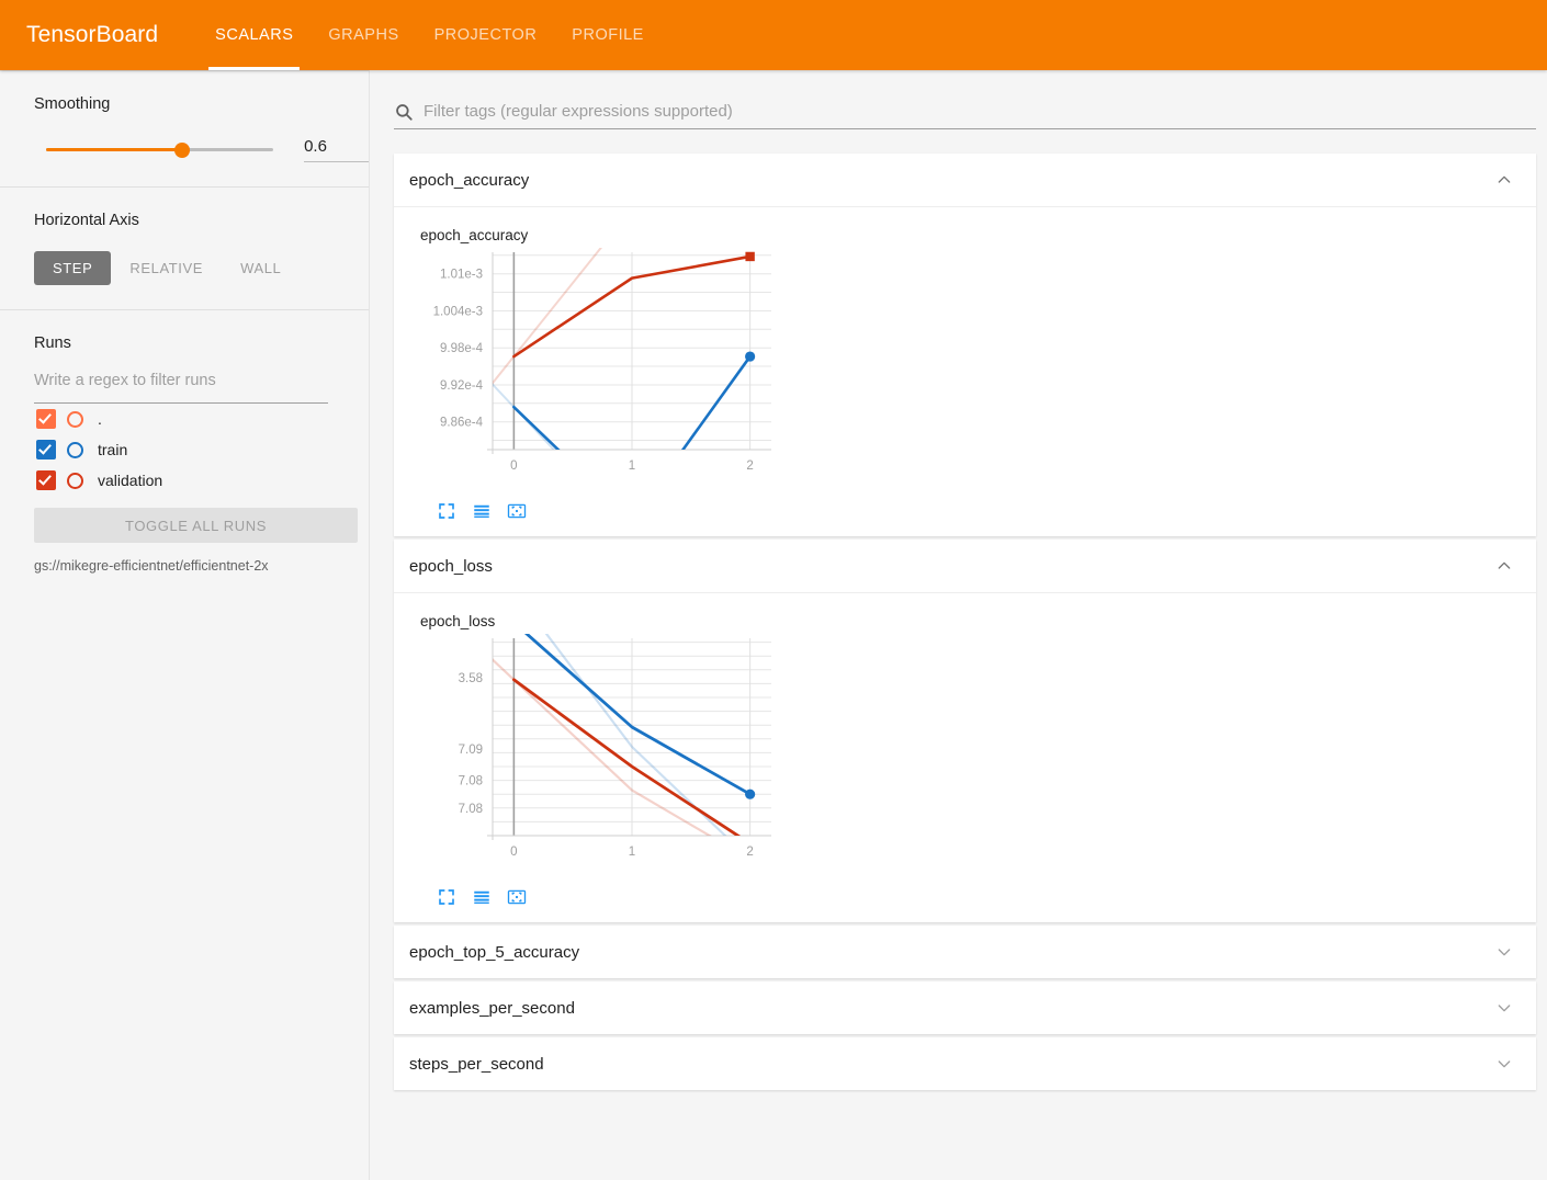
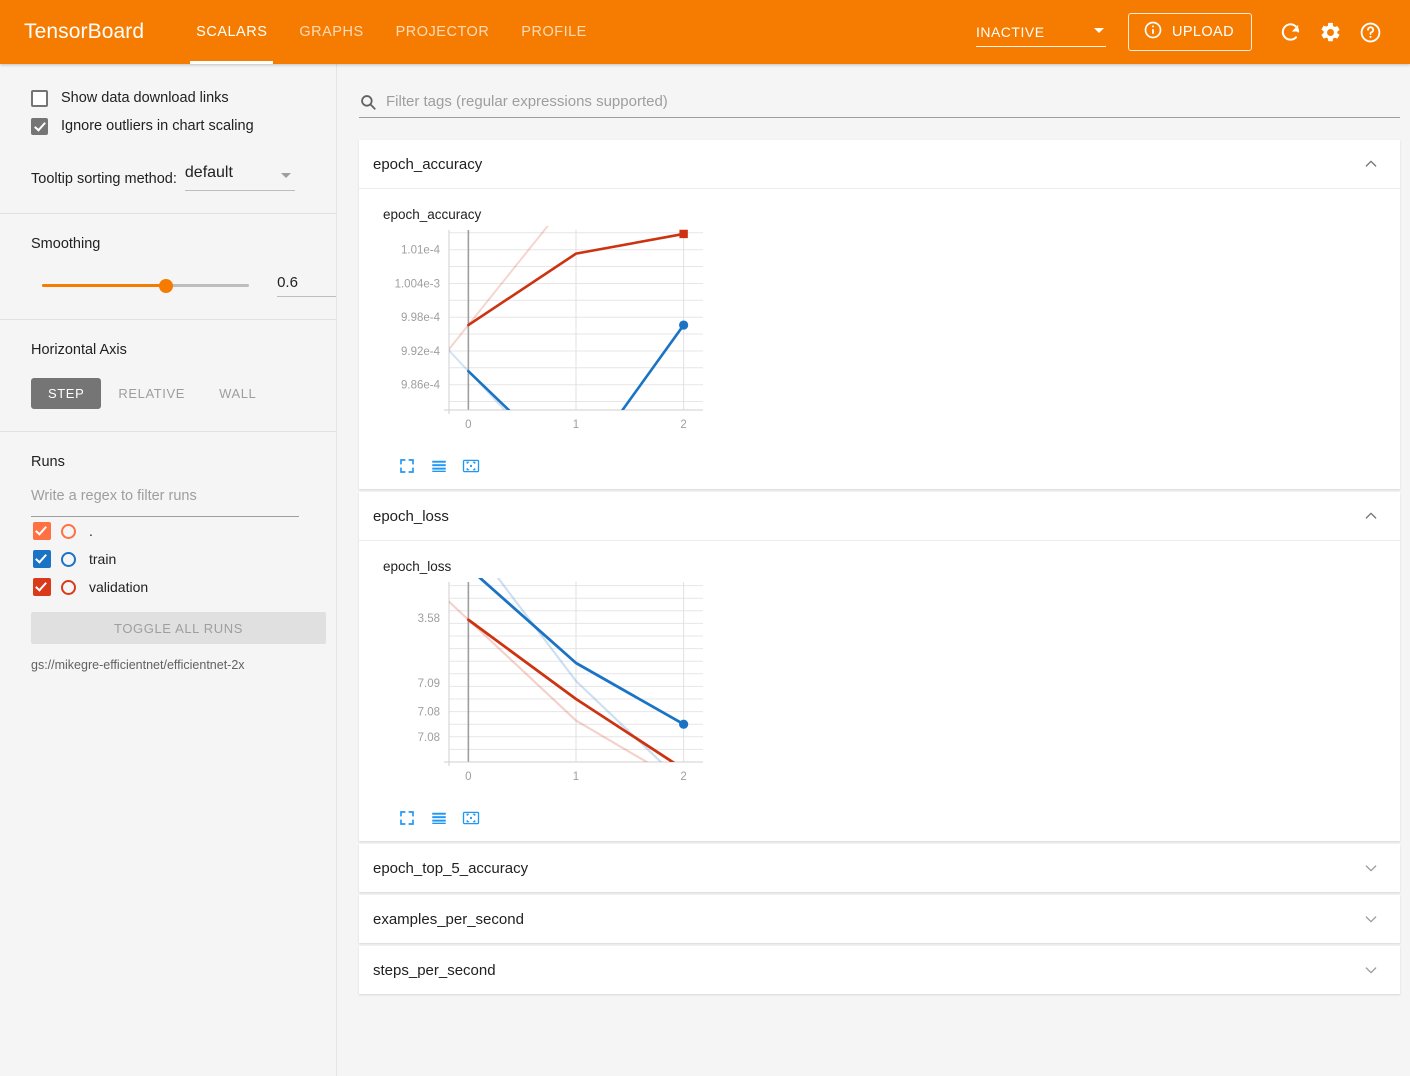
  TensorBoard
  SCALARS
  GRAPHS
  PROJECTOR
  PROFILE
+ INACTIVE
+ UPLOAD
+ Show data download links
+ Ignore outliers in chart scaling
+ Tooltip sorting method:
+ default
  Smoothing
  0.6
  Horizontal Axis
  STEP
  RELATIVE
  WALL
  Runs
  Write a regex to filter runs
  .
  train
  validation
  TOGGLE ALL RUNS
  gs://mikegre-efficientnet/efficientnet-2x
  Filter tags (regular expressions supported)
  epoch_accuracy
  epoch_accuracy
  9.86e-4
  9.92e-4
  9.98e-4
  1.004e-3
- 1.01e-3
+ 1.01e-4
  0
  1
  2
  epoch_loss
  epoch_loss
  7.08
  7.08
  7.09
  3.58
  0
  1
  2
  epoch_top_5_accuracy
  examples_per_second
  steps_per_second
